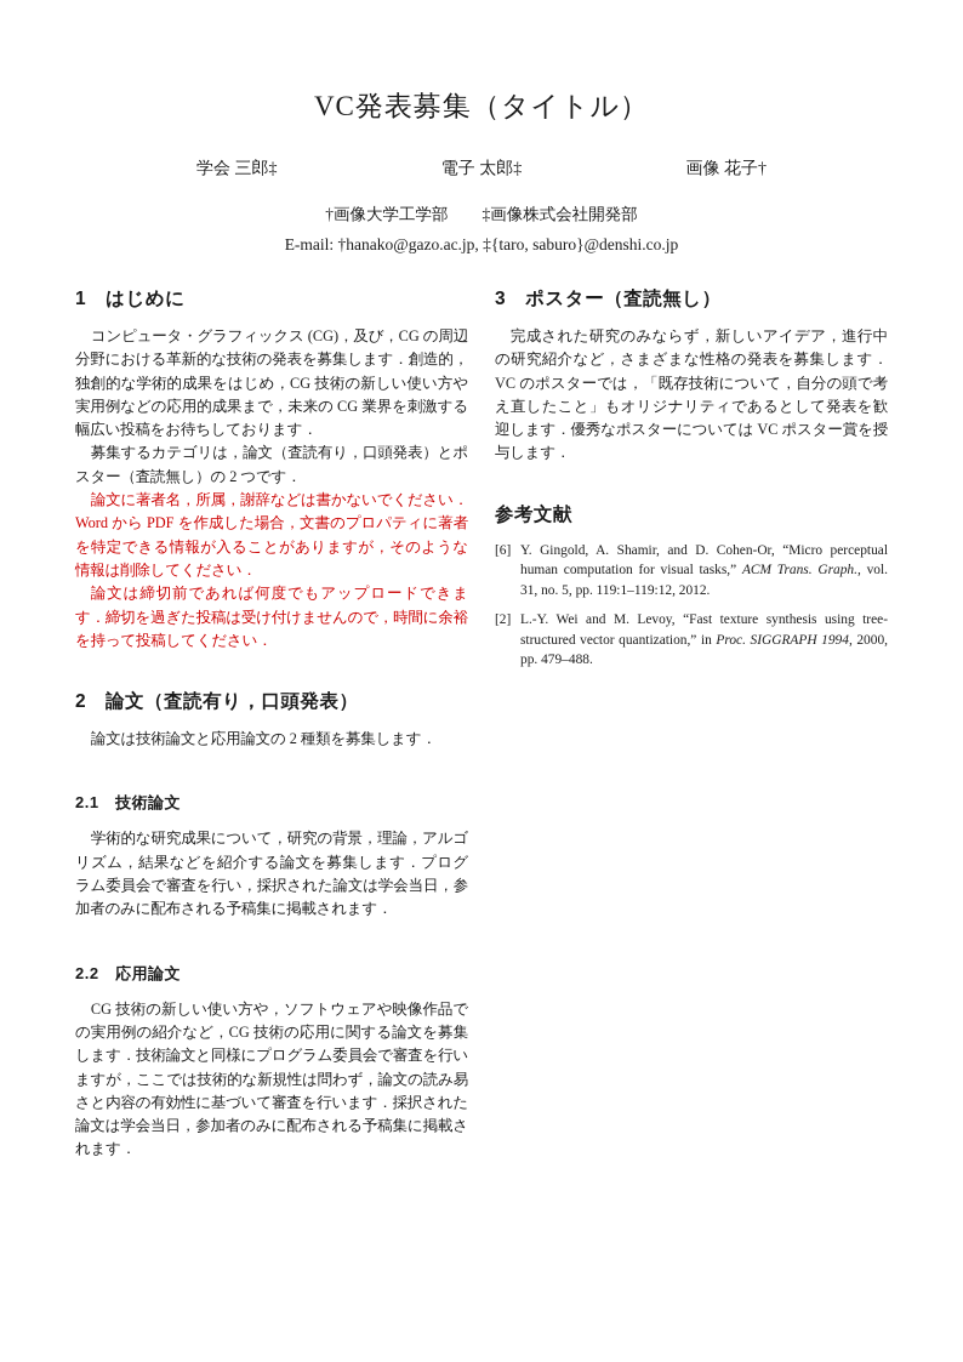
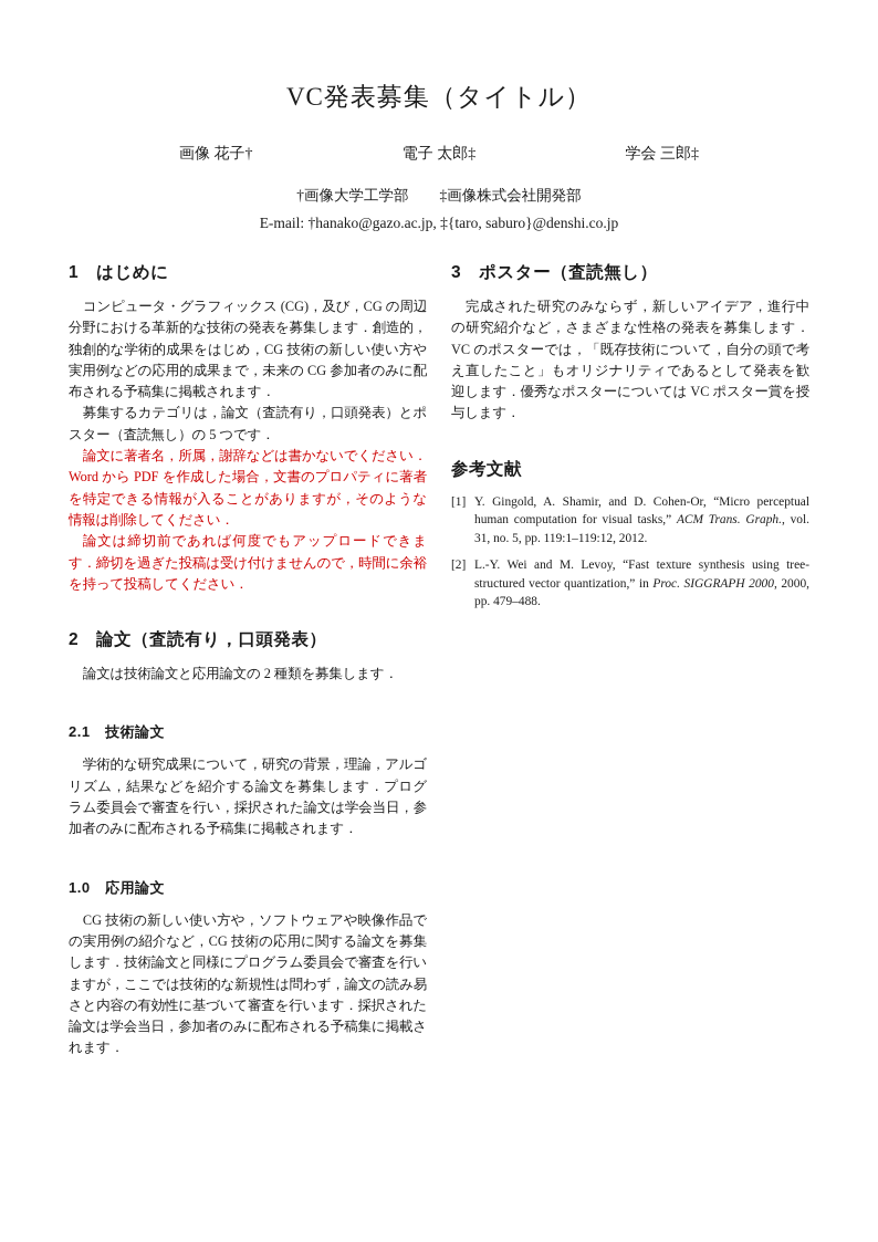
  VC発表募集（タイトル）
- 学会 三郎‡
+ 画像 花子†
  電子 太郎‡
- 画像 花子†
+ 学会 三郎‡
  †画像大学工学部
  ‡画像株式会社開発部
  E-mail: †hanako@gazo.ac.jp, ‡{taro, saburo}@denshi.co.jp
  1 はじめに
- コンピュータ・グラフィックス (CG)，及び，CG の周辺分野における革新的な技術の発表を募集します．創造的，独創的な学術的成果をはじめ，CG 技術の新しい使い方や実用例などの応用的成果まで，未来の CG 業界を刺激する幅広い投稿をお待ちしております．
+ コンピュータ・グラフィックス (CG)，及び，CG の周辺分野における革新的な技術の発表を募集します．創造的，独創的な学術的成果をはじめ，CG 技術の新しい使い方や実用例などの応用的成果まで，未来の CG 参加者のみに配布される予稿集に掲載されます．
- 募集するカテゴリは，論文（査読有り，口頭発表）とポスター（査読無し）の 2 つです．
+ 募集するカテゴリは，論文（査読有り，口頭発表）とポスター（査読無し）の 5 つです．
  論文に著者名，所属，謝辞などは書かないでください．Word から PDF を作成した場合，文書のプロパティに著者を特定できる情報が入ることがありますが，そのような情報は削除してください．
  論文は締切前であれば何度でもアップロードできます．締切を過ぎた投稿は受け付けませんので，時間に余裕を持って投稿してください．
  2 論文（査読有り，口頭発表）
  論文は技術論文と応用論文の 2 種類を募集します．
  2.1 技術論文
  学術的な研究成果について，研究の背景，理論，アルゴリズム，結果などを紹介する論文を募集します．プログラム委員会で審査を行い，採択された論文は学会当日，参加者のみに配布される予稿集に掲載されます．
- 2.2 応用論文
+ 1.0 応用論文
  CG 技術の新しい使い方や，ソフトウェアや映像作品での実用例の紹介など，CG 技術の応用に関する論文を募集します．技術論文と同様にプログラム委員会で審査を行いますが，ここでは技術的な新規性は問わず，論文の読み易さと内容の有効性に基づいて審査を行います．採択された論文は学会当日，参加者のみに配布される予稿集に掲載されます．
  3 ポスター（査読無し）
  完成された研究のみならず，新しいアイデア，進行中の研究紹介など，さまざまな性格の発表を募集します．VC のポスターでは，「既存技術について，自分の頭で考え直したこと」もオリジナリティであるとして発表を歓迎します．優秀なポスターについては VC ポスター賞を授与します．
  参考文献
- [6]
+ [1]
  Y. Gingold, A. Shamir, and D. Cohen-Or, “Micro perceptual human computation for visual tasks,” ACM Trans. Graph., vol. 31, no. 5, pp. 119:1–119:12, 2012.
  [2]
- L.-Y. Wei and M. Levoy, “Fast texture synthesis using tree-structured vector quantization,” in Proc. SIGGRAPH 1994, 2000, pp. 479–488.
+ L.-Y. Wei and M. Levoy, “Fast texture synthesis using tree-structured vector quantization,” in Proc. SIGGRAPH 2000, 2000, pp. 479–488.
